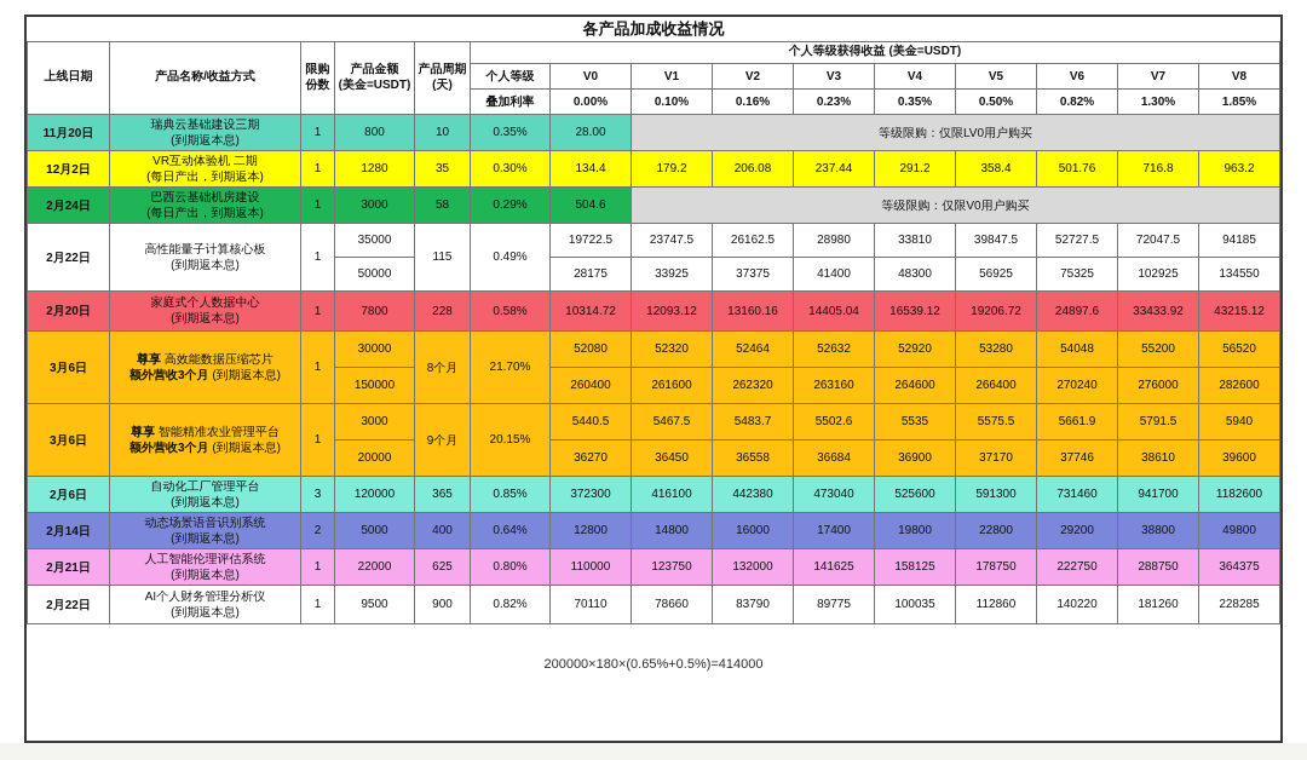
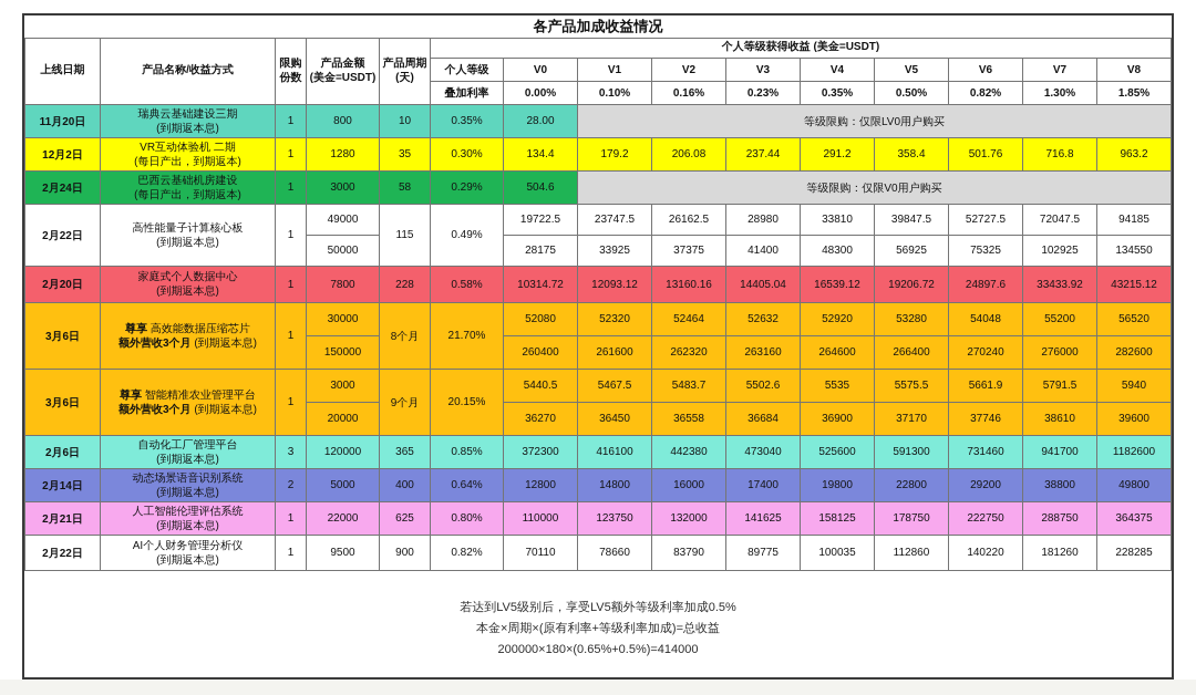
  各产品加成收益情况
  上线日期	产品名称/收益方式	限购 份数	产品金额 (美金=USDT)	产品周期 (天)	个人等级获得收益 (美金=USDT)
  个人等级	V0	V1	V2	V3	V4	V5	V6	V7	V8
  叠加利率	0.00%	0.10%	0.16%	0.23%	0.35%	0.50%	0.82%	1.30%	1.85%
  11月20日	瑞典云基础建设三期(到期返本息)	1	800	10	0.35%	28.00	等级限购：仅限LV0用户购买
  12月2日	VR互动体验机 二期(每日产出，到期返本)	1	1280	35	0.30%	134.4	179.2	206.08	237.44	291.2	358.4	501.76	716.8	963.2
  2月24日	巴西云基础机房建设(每日产出，到期返本)	1	3000	58	0.29%	504.6	等级限购：仅限V0用户购买
- 2月22日	高性能量子计算核心板(到期返本息)	1	35000	115	0.49%	19722.5	23747.5	26162.5	28980	33810	39847.5	52727.5	72047.5	94185
+ 2月22日	高性能量子计算核心板(到期返本息)	1	49000	115	0.49%	19722.5	23747.5	26162.5	28980	33810	39847.5	52727.5	72047.5	94185
  50000	28175	33925	37375	41400	48300	56925	75325	102925	134550
  2月20日	家庭式个人数据中心(到期返本息)	1	7800	228	0.58%	10314.72	12093.12	13160.16	14405.04	16539.12	19206.72	24897.6	33433.92	43215.12
  3月6日	尊享 高效能数据压缩芯片额外营收3个月 (到期返本息)	1	30000	8个月	21.70%	52080	52320	52464	52632	52920	53280	54048	55200	56520
  150000	260400	261600	262320	263160	264600	266400	270240	276000	282600
  3月6日	尊享 智能精准农业管理平台额外营收3个月 (到期返本息)	1	3000	9个月	20.15%	5440.5	5467.5	5483.7	5502.6	5535	5575.5	5661.9	5791.5	5940
  20000	36270	36450	36558	36684	36900	37170	37746	38610	39600
  2月6日	自动化工厂管理平台(到期返本息)	3	120000	365	0.85%	372300	416100	442380	473040	525600	591300	731460	941700	1182600
  2月14日	动态场景语音识别系统(到期返本息)	2	5000	400	0.64%	12800	14800	16000	17400	19800	22800	29200	38800	49800
  2月21日	人工智能伦理评估系统(到期返本息)	1	22000	625	0.80%	110000	123750	132000	141625	158125	178750	222750	288750	364375
  2月22日	AI个人财务管理分析仪(到期返本息)	1	9500	900	0.82%	70110	78660	83790	89775	100035	112860	140220	181260	228285
+ 若达到LV5级别后，享受LV5额外等级利率加成0.5%
+ 本金×周期×(原有利率+等级利率加成)=总收益
  200000×180×(0.65%+0.5%)=414000
